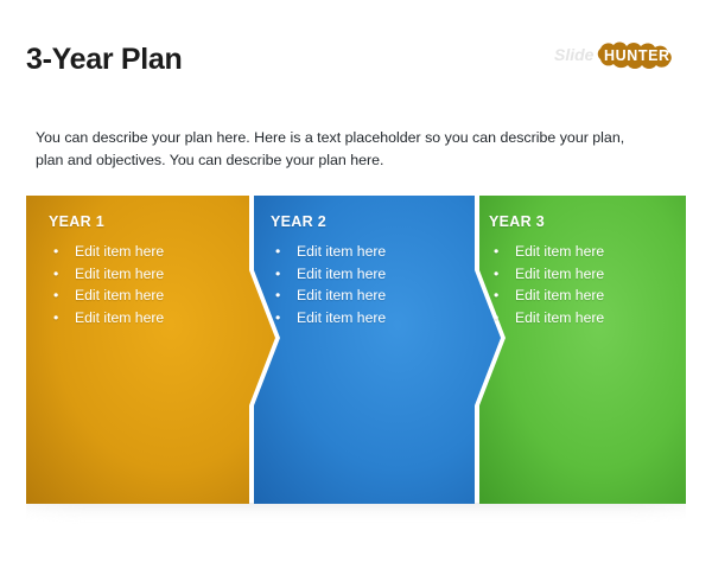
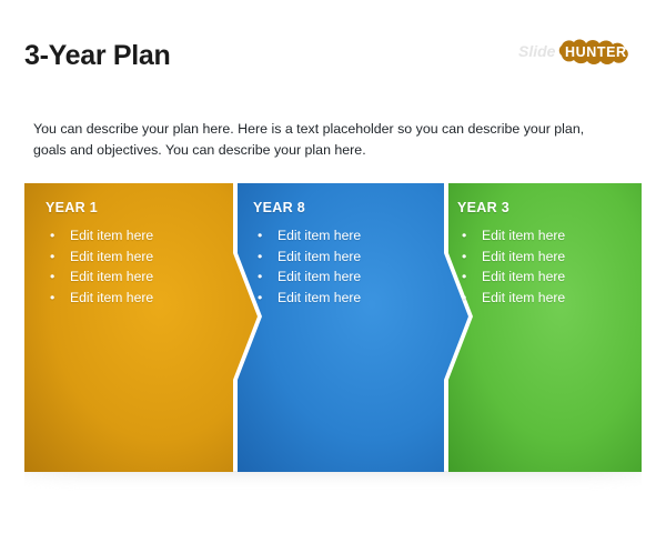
  3-Year Plan
  Slide
  HUNTER
- You can describe your plan here. Here is a text placeholder so you can describe your plan, plan and objectives. You can describe your plan here.
+ You can describe your plan here. Here is a text placeholder so you can describe your plan, goals and objectives. You can describe your plan here.
  YEAR 1
  •
  Edit item here
  •
  Edit item here
  •
  Edit item here
  •
  Edit item here
- YEAR 2
+ YEAR 8
  •
  Edit item here
  •
  Edit item here
  •
  Edit item here
  •
  Edit item here
  YEAR 3
  •
  Edit item here
  •
  Edit item here
  •
  Edit item here
  •
  Edit item here
